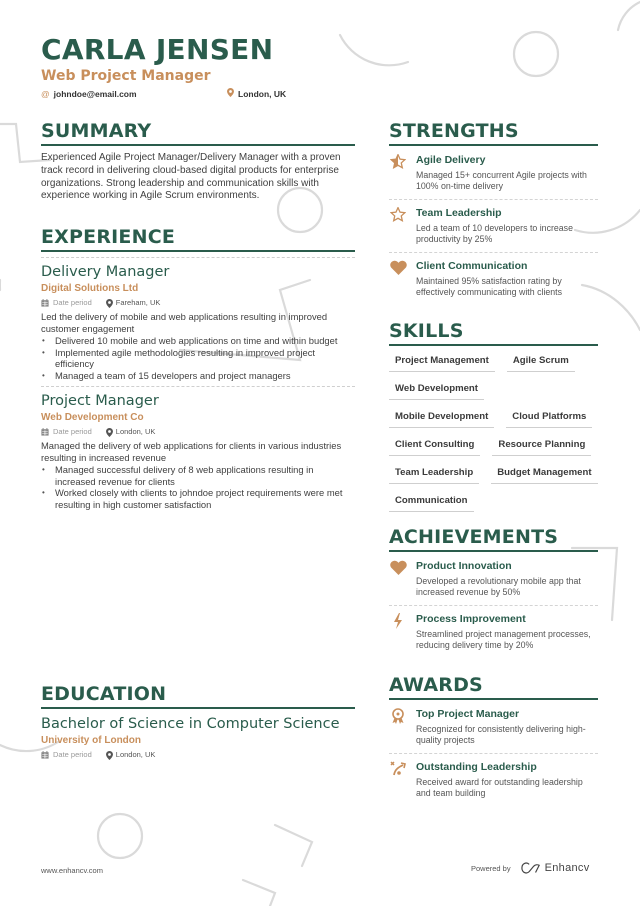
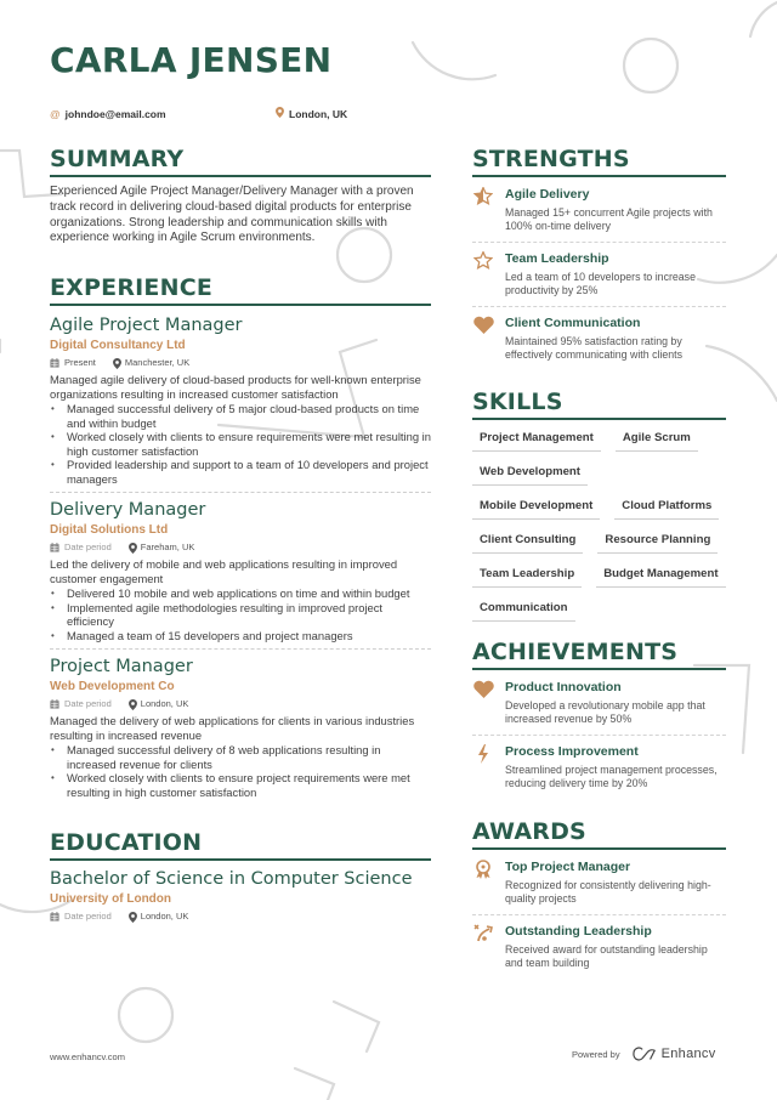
  CARLA JENSEN
- Web Project Manager
  @
  johndoe@email.com
  London, UK
  SUMMARY
  Experienced Agile Project Manager/Delivery Manager with a proven track record in delivering cloud-based digital products for enterprise organizations. Strong leadership and communication skills with experience working in Agile Scrum environments.
  EXPERIENCE
+ Agile Project Manager
+ Digital Consultancy Ltd
+ Present
+ Manchester, UK
+ Managed agile delivery of cloud-based products for well-known enterprise organizations resulting in increased customer satisfaction
+ Managed successful delivery of 5 major cloud-based products on time and within budget
+ Worked closely with clients to ensure requirements were met resulting in high customer satisfaction
+ Provided leadership and support to a team of 10 developers and project managers
  Delivery Manager
  Digital Solutions Ltd
  Date period
  Fareham, UK
  Led the delivery of mobile and web applications resulting in improved customer engagement
  Delivered 10 mobile and web applications on time and within budget
  Implemented agile methodologies resulting in improved project efficiency
  Managed a team of 15 developers and project managers
  Project Manager
  Web Development Co
  Date period
  London, UK
  Managed the delivery of web applications for clients in various industries resulting in increased revenue
  Managed successful delivery of 8 web applications resulting in increased revenue for clients
- Worked closely with clients to johndoe project requirements were met resulting in high customer satisfaction
+ Worked closely with clients to ensure project requirements were met resulting in high customer satisfaction
  EDUCATION
  Bachelor of Science in Computer Science
  University of London
  Date period
  London, UK
  STRENGTHS
  Agile Delivery
  Managed 15+ concurrent Agile projects with 100% on-time delivery
  Team Leadership
  Led a team of 10 developers to increase productivity by 25%
  Client Communication
  Maintained 95% satisfaction rating by effectively communicating with clients
  SKILLS
  Project Management
  Agile Scrum
  Web Development
  Mobile Development
  Cloud Platforms
  Client Consulting
  Resource Planning
  Team Leadership
  Budget Management
  Communication
  ACHIEVEMENTS
  Product Innovation
  Developed a revolutionary mobile app that increased revenue by 50%
  Process Improvement
  Streamlined project management processes, reducing delivery time by 20%
  AWARDS
  Top Project Manager
  Recognized for consistently delivering high-quality projects
  Outstanding Leadership
  Received award for outstanding leadership and team building
  www.enhancv.com
  Powered by
  Enhancv
